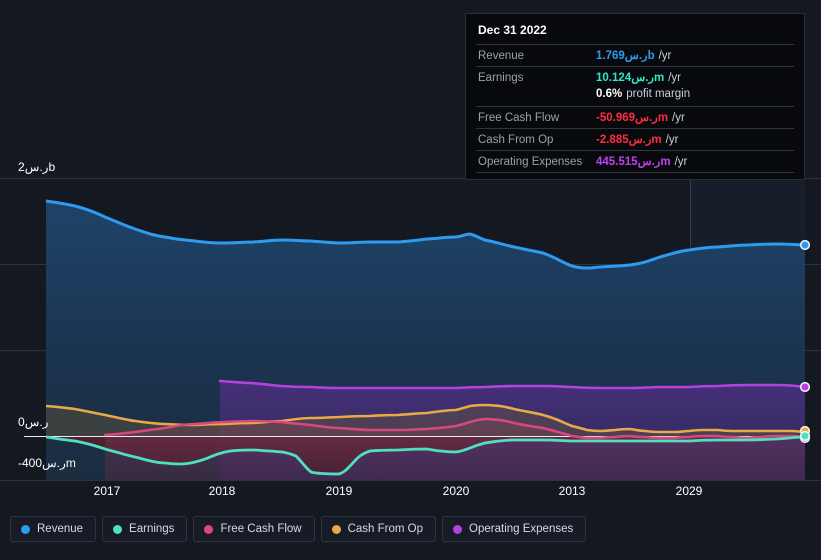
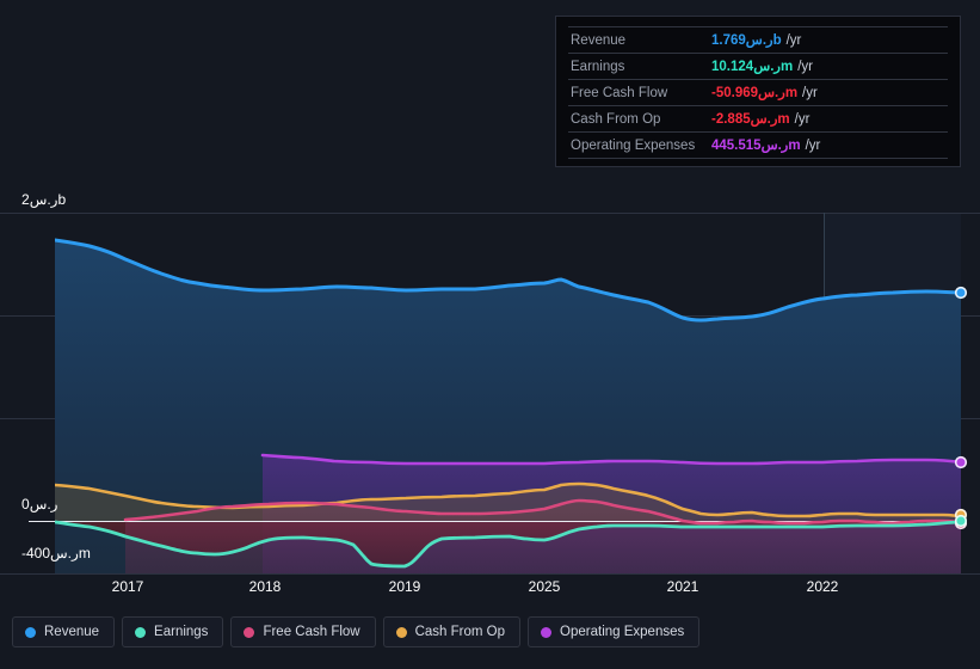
  2ر.سb
  0ر.س
  -400ر.سm
  2017
  2018
  2019
- 2020
+ 2025
- 2013
+ 2021
- 2029
+ 2022
- Dec 31 2022
  Revenue
  1.769ر.سb
  /yr
  Earnings
  10.124ر.سm
  /yr
- 0.6%
- profit margin
  Free Cash Flow
  -50.969ر.سm
  /yr
  Cash From Op
  -2.885ر.سm
  /yr
  Operating Expenses
  445.515ر.سm
  /yr
  Revenue
  Earnings
  Free Cash Flow
  Cash From Op
  Operating Expenses
